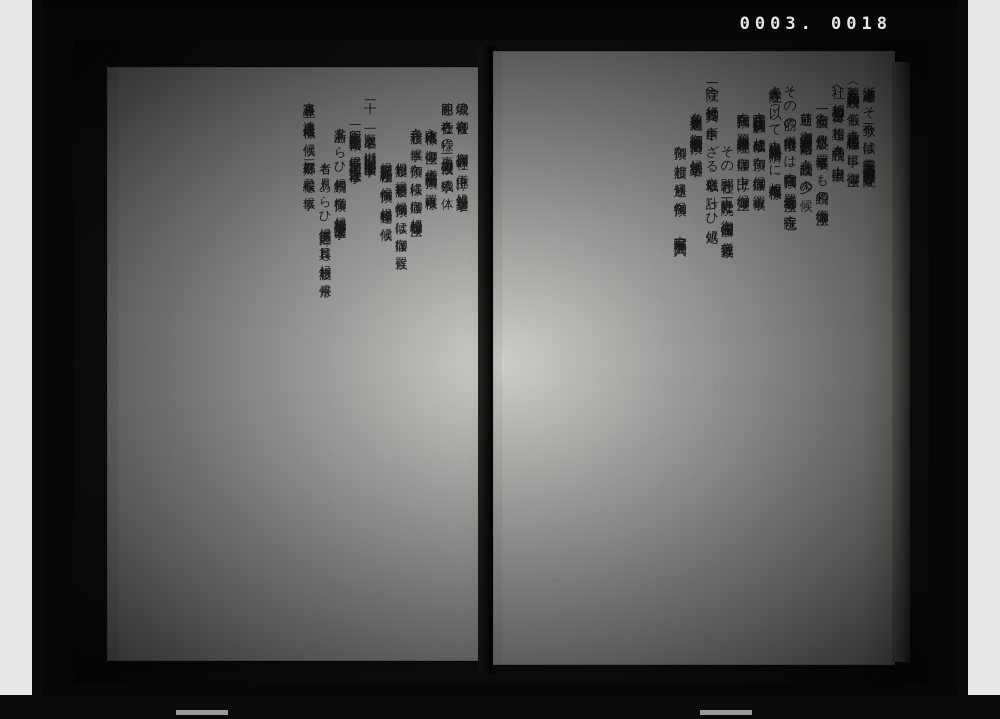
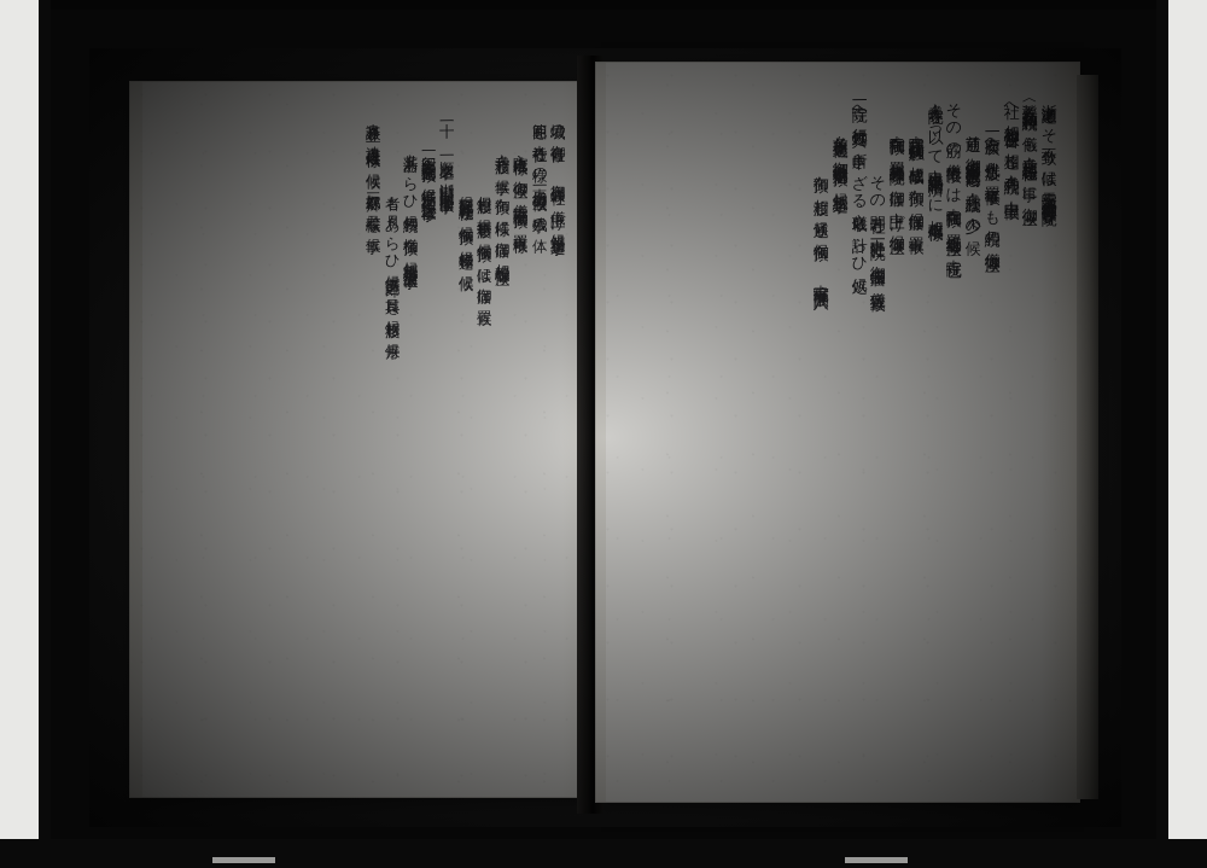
- 0003. 0018
